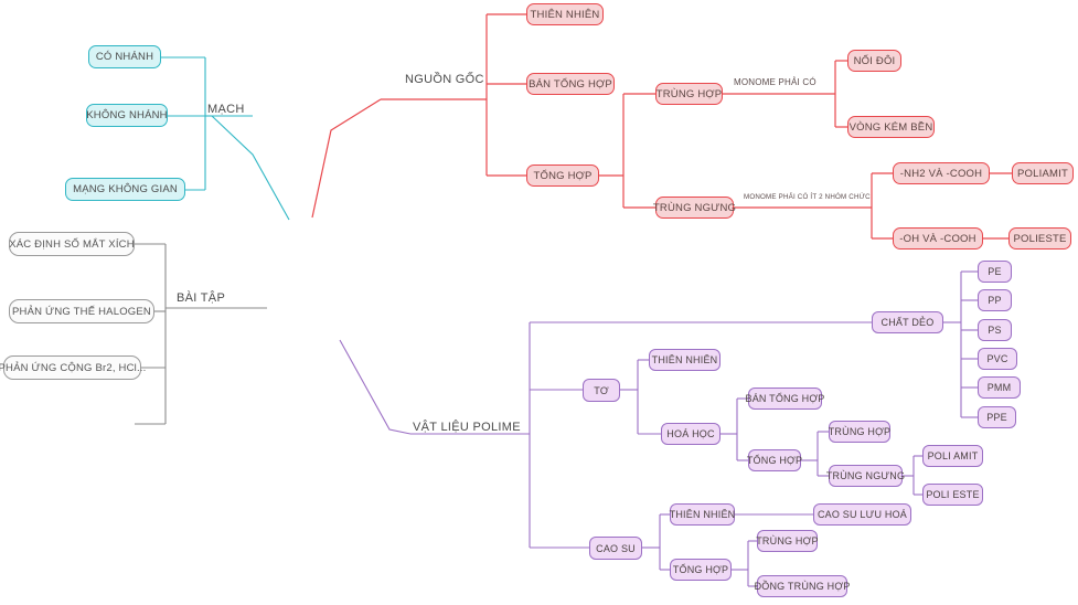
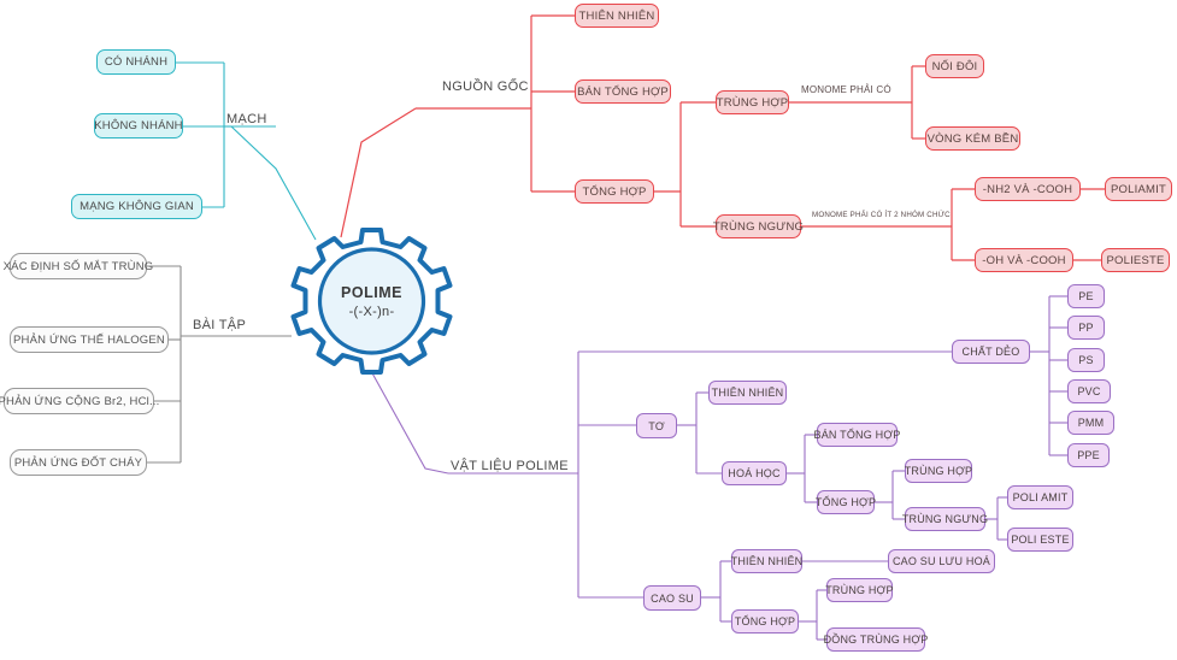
+ POLIME
+ -(-X-)n-
  MẠCH
  BÀI TẬP
  NGUỒN GỐC
  VẬT LIỆU POLIME
  CÓ NHÁNH
  KHÔNG NHÁNH
  MẠNG KHÔNG GIAN
- XÁC ĐỊNH SỐ MẮT XÍCH
+ XÁC ĐỊNH SỐ MẮT TRÙNG
  PHẢN ỨNG THẾ HALOGEN
  PHẢN ỨNG CỘNG Br2, HCl...
+ PHẢN ỨNG ĐỐT CHÁY
  THIÊN NHIÊN
  BÁN TỔNG HỢP
  TỔNG HỢP
  TRÙNG HỢP
  MONOME PHẢI CÓ
  NỐI ĐÔI
  VÒNG KÉM BỀN
  TRÙNG NGƯNG
  -NH2 VÀ -COOH
  POLIAMIT
  -OH VÀ -COOH
  POLIESTE
  CHẤT DẺO
  PE
  PP
  PS
  PVC
  PMM
  PPE
  TƠ
  THIÊN NHIÊN
  HOÁ HỌC
  BÁN TỔNG HỢP
  TỔNG HỢP
  TRÙNG HỢP
  TRÙNG NGƯNG
  POLI AMIT
  POLI ESTE
  CAO SU
  THIÊN NHIÊN
  TỔNG HỢP
  CAO SU LƯU HOÁ
  TRÙNG HỢP
  ĐỒNG TRÙNG HỢP
